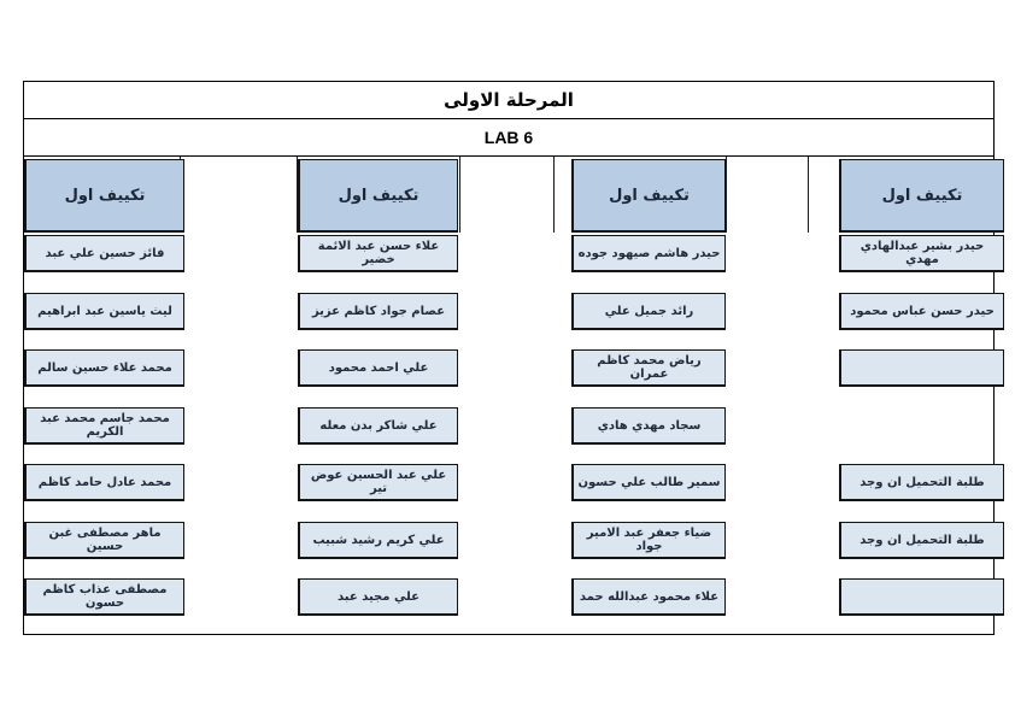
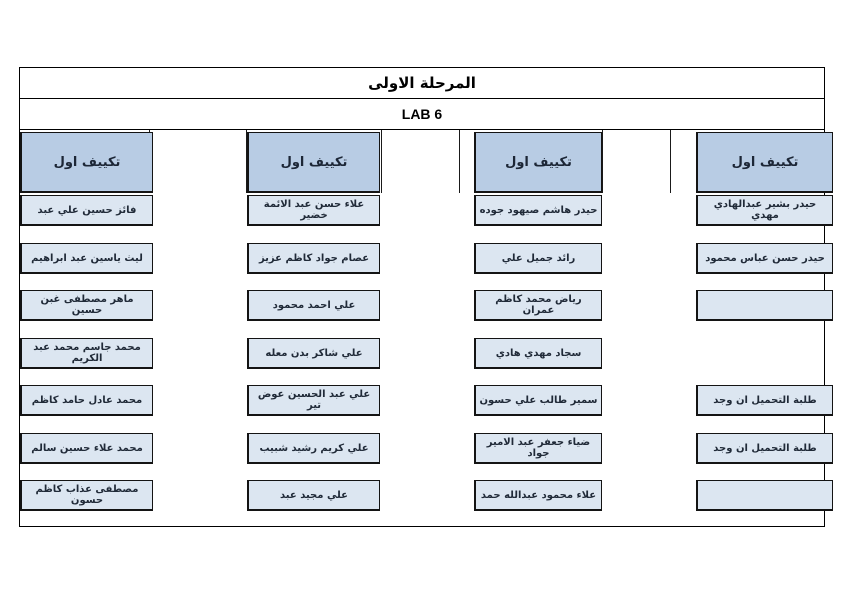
  المرحلة الاولى
  LAB 6
  تكييف اول
  حيدر بشير عبدالهادي مهدي
  حيدر حسن عباس محمود
  طلبة التحميل ان وجد
  طلبة التحميل ان وجد
  تكييف اول
  حيدر هاشم صيهود جوده
  رائد جميل علي
  رياض محمد كاظم عمران
  سجاد مهدي هادي
  سمير طالب علي حسون
  ضياء جعفر عبد الامير جواد
  علاء محمود عبدالله حمد
  تكييف اول
  علاء حسن عبد الائمة خضير
  عصام جواد كاظم عزيز
  علي احمد محمود
  علي شاكر بدن معله
  علي عبد الحسين عوض تير
  علي كريم رشيد شبيب
  علي مجيد عبد
  تكييف اول
  فائز حسين علي عبد
  ليث ياسين عبد ابراهيم
- محمد علاء حسين سالم
+ ماهر مصطفى غبن حسين
  محمد جاسم محمد عبد الكريم
  محمد عادل حامد كاظم
- ماهر مصطفى غبن حسين
+ محمد علاء حسين سالم
  مصطفى عذاب كاظم حسون
